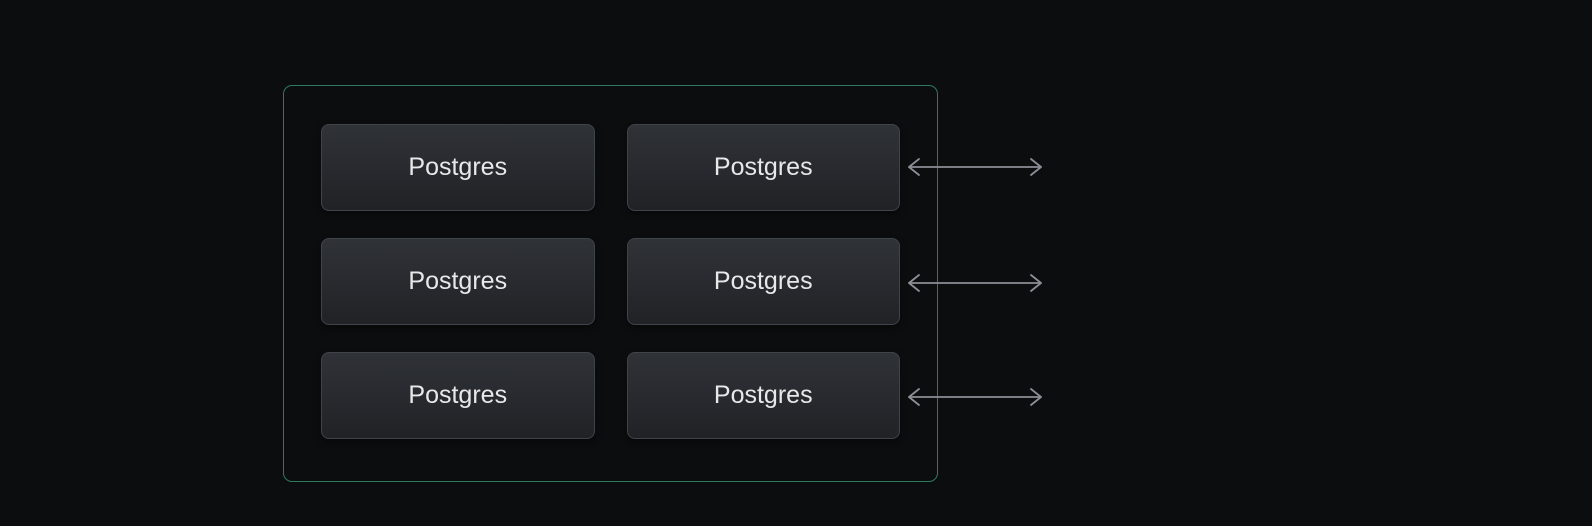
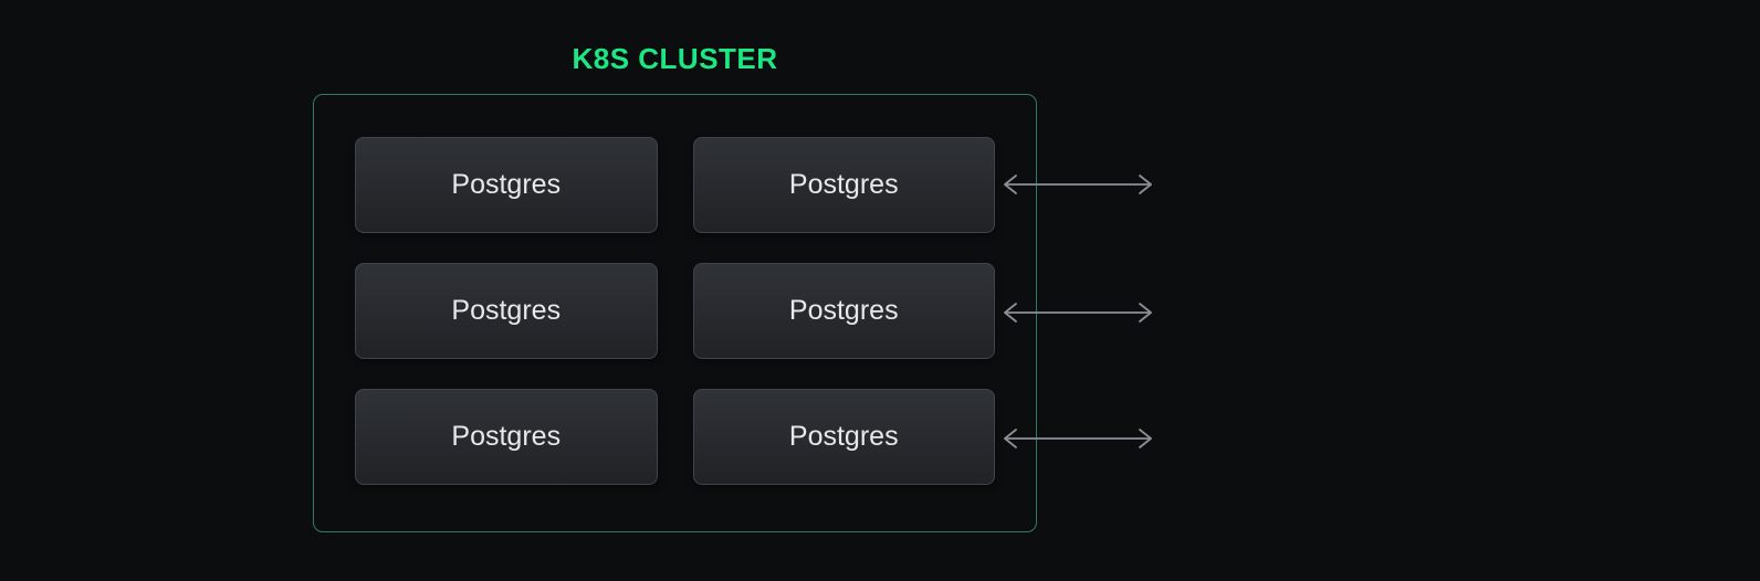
+ K8S CLUSTER
  Postgres
  Postgres
  Postgres
  Postgres
  Postgres
  Postgres
